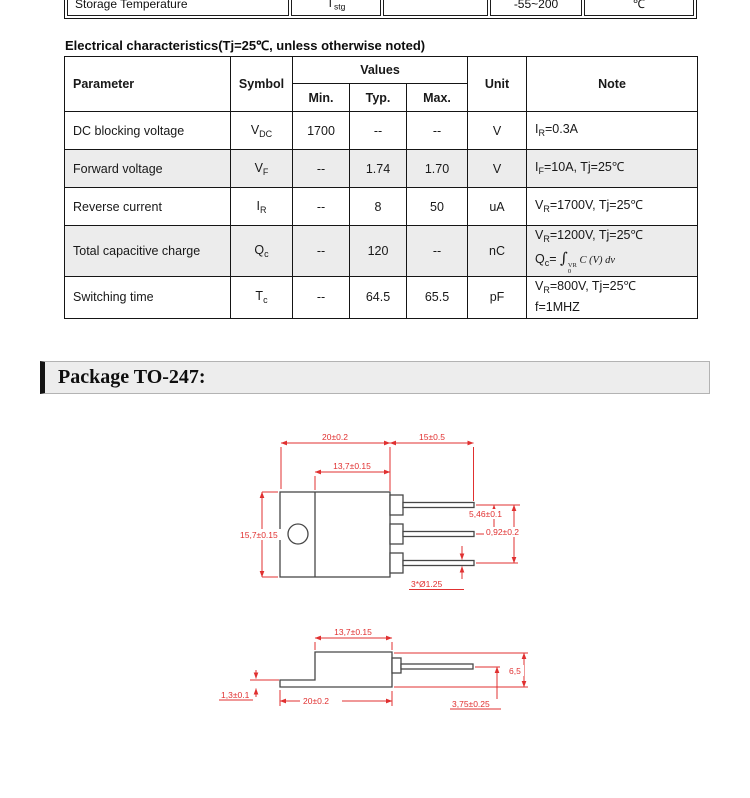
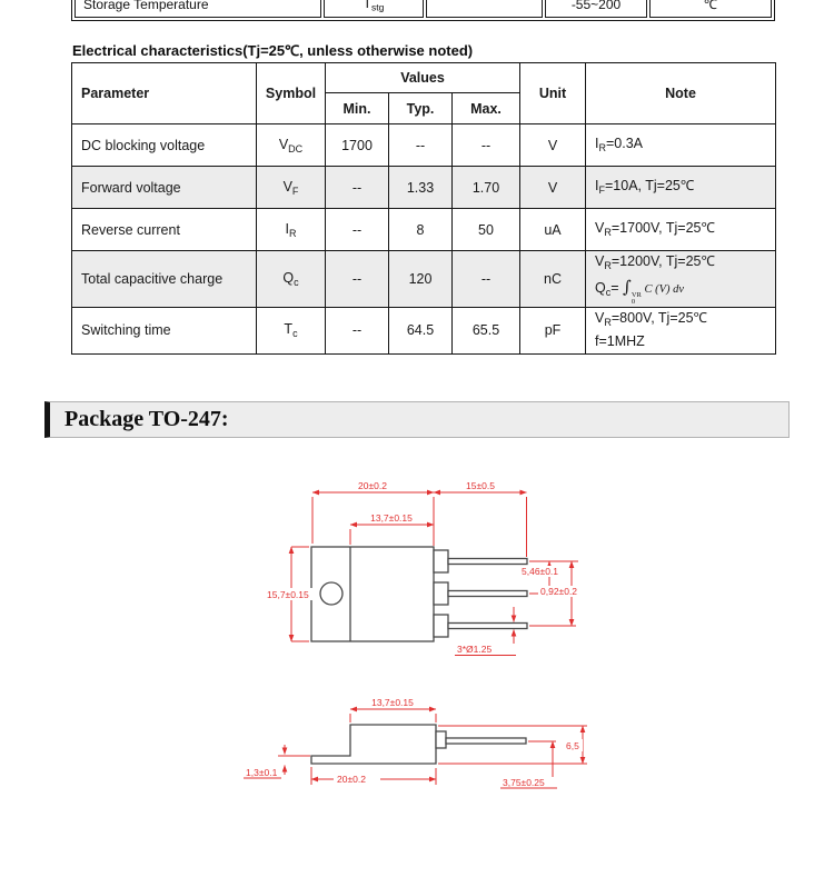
  Storage Temperature
  Tstg
  -55~200
  ℃
  Electrical characteristics(Tj=25℃, unless otherwise noted)
  Parameter	Symbol	Values	Unit	Note
  Min.	Typ.	Max.
  DC blocking voltage	VDC	1700	--	--	V	IR=0.3A
- Forward voltage	VF	--	1.74	1.70	V	IF=10A, Tj=25℃
+ Forward voltage	VF	--	1.33	1.70	V	IF=10A, Tj=25℃
  Reverse current	IR	--	8	50	uA	VR=1700V, Tj=25℃
  Total capacitive charge	Qc	--	120	--	nC	VR=1200V, Tj=25℃ Qc= ∫ C (V) dv
  Switching time	Tc	--	64.5	65.5	pF	VR=800V, Tj=25℃ f=1MHZ
  Package TO-247:
  20±0.2
  15±0.5
  13,7±0.15
  15,7±0.15
  5,46±0.1
  0,92±0.2
  3*Ø1.25
  13,7±0.15
  1,3±0.1
  20±0.2
  6,5
  3,75±0.25
